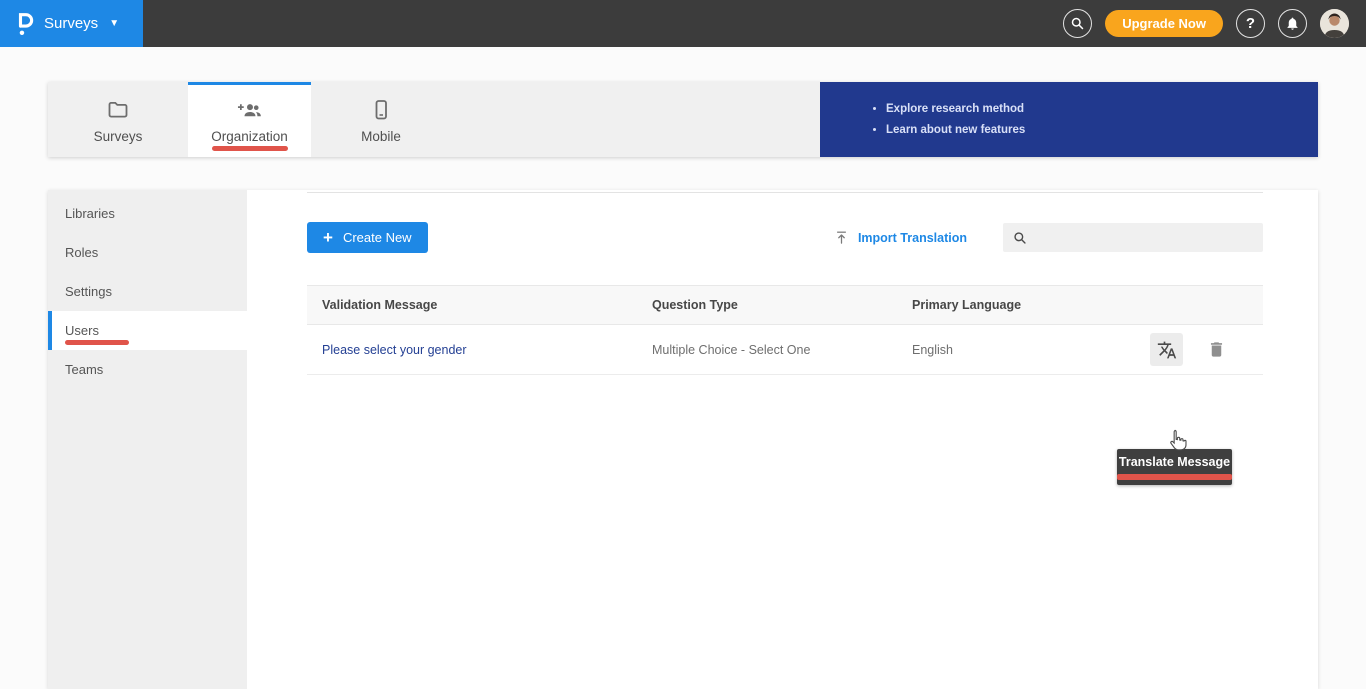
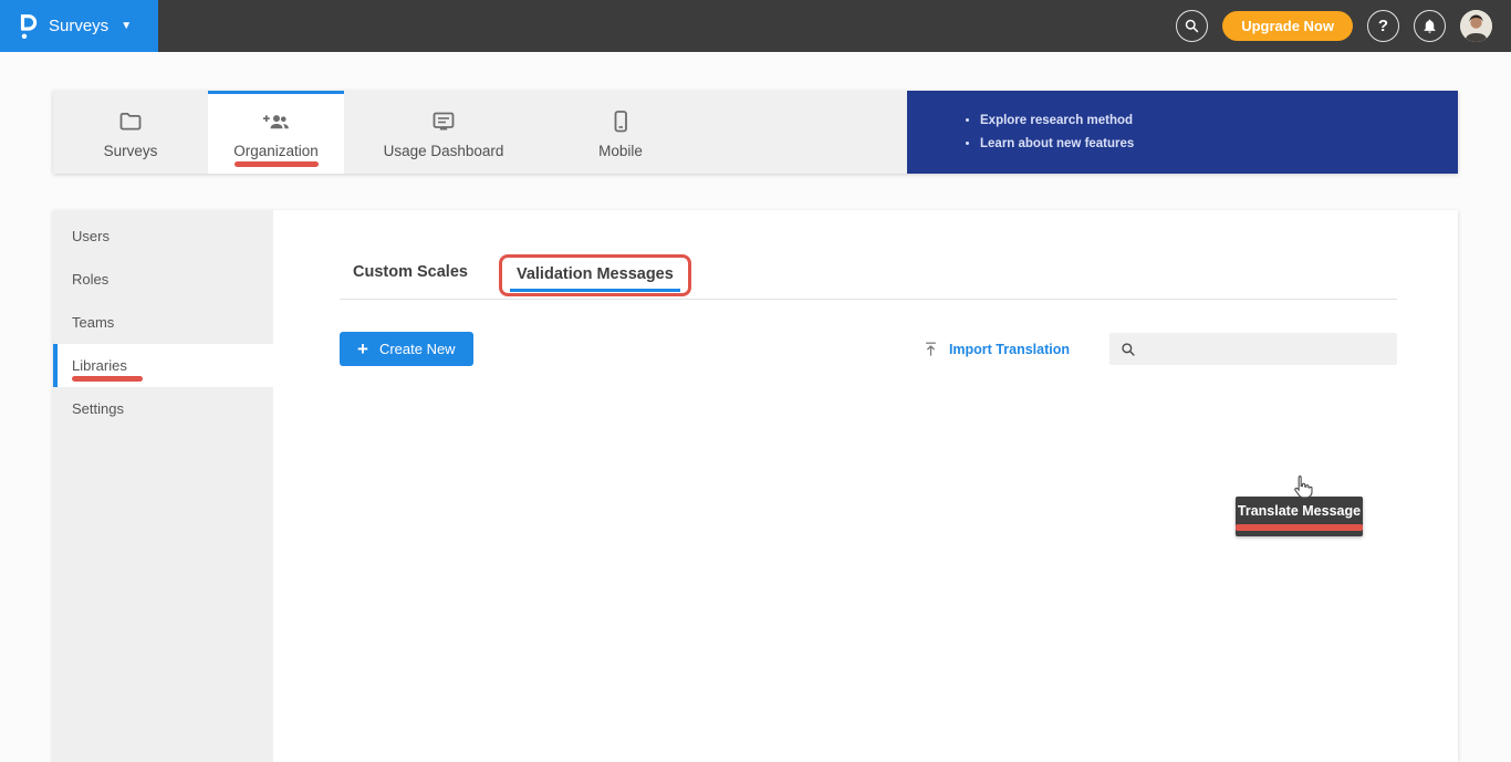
  Surveys
  ▼
  Upgrade Now
  ?
  Surveys
  Organization
+ Usage Dashboard
  Mobile
  Explore research method
  Learn about new features
- Libraries
+ Users
  Roles
- Settings
+ Teams
- Users
+ Libraries
- Teams
+ Settings
+ Custom Scales
+ Validation Messages
  +
  Create New
  Import Translation
- Validation Message
- Question Type
- Primary Language
- Please select your gender
- Multiple Choice - Select One
- English
  Translate Message
